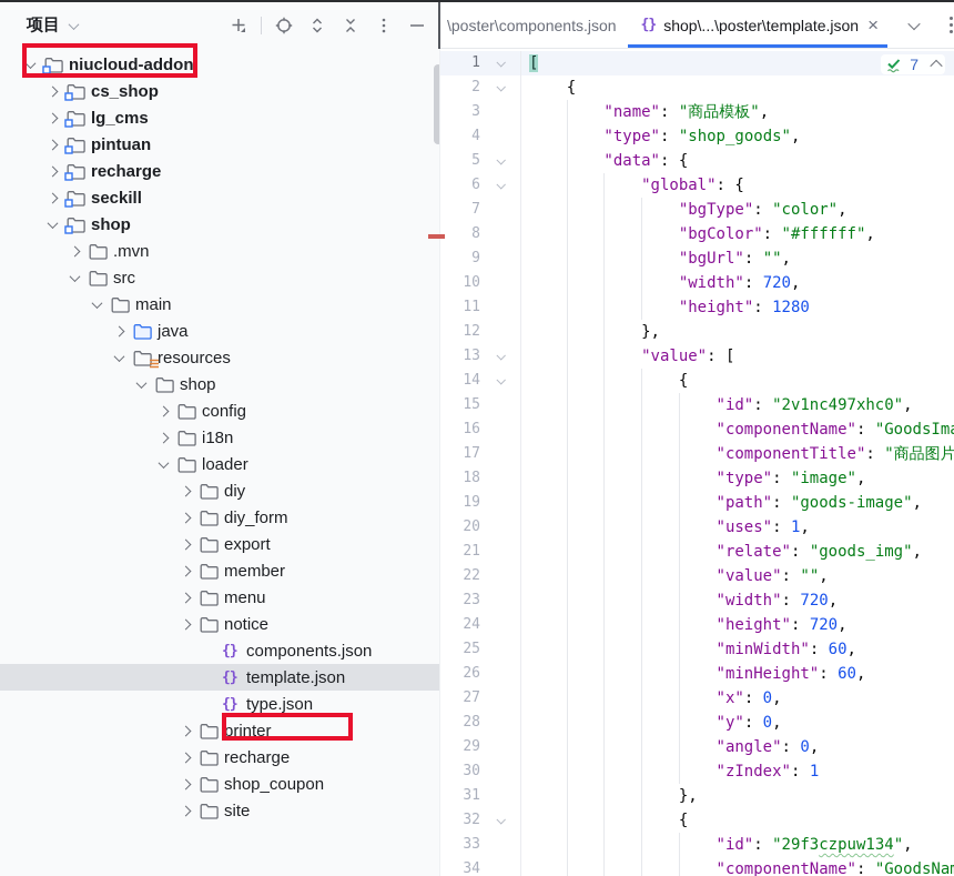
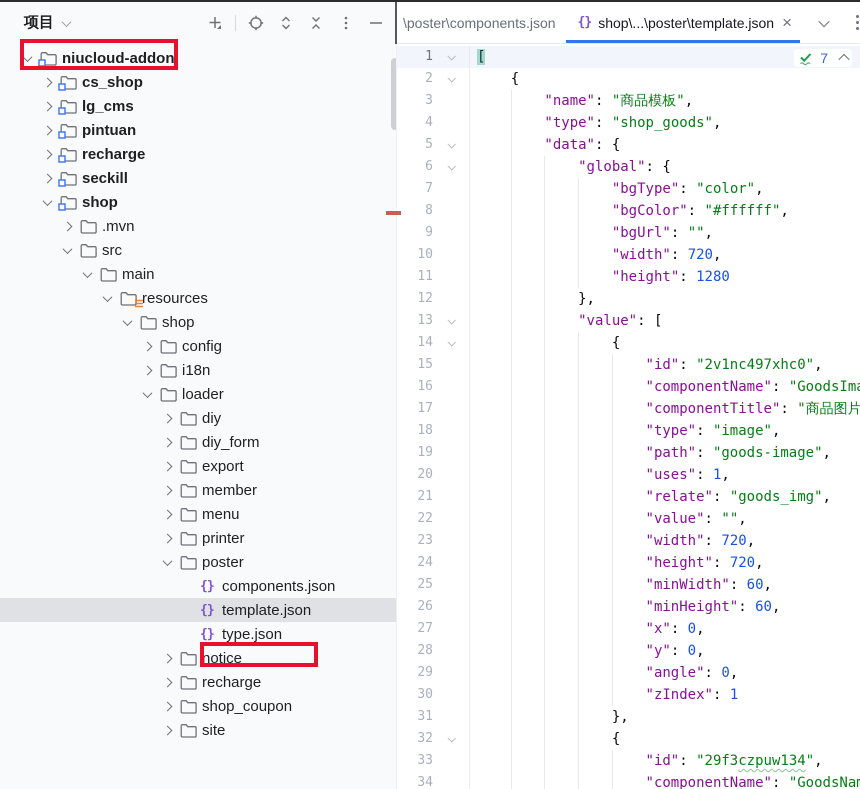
  项目
  niucloud-addon
  cs_shop
  lg_cms
  pintuan
  recharge
  seckill
  shop
  .mvn
  src
  main
- java
  resources
  shop
  config
  i18n
  loader
  diy
  diy_form
  export
  member
  menu
- notice
+ printer
+ poster
  components.json
  template.json
  type.json
- printer
+ notice
  recharge
  shop_coupon
  site
  \poster\components.json
  shop\...\poster\template.json
  ×
  1
  [
  2
  {
  3
  "name": "商品模板",
  4
  "type": "shop_goods",
  5
  "data": {
  6
  "global": {
  7
  "bgType": "color",
  8
  "bgColor": "#ffffff",
  9
  "bgUrl": "",
  10
  "width": 720,
  11
  "height": 1280
  12
  },
  13
  "value": [
  14
  {
  15
  "id": "2v1nc497xhc0",
  16
  "componentName": "GoodsIm
  17
  "componentTitle": "商品图片
  18
  "type": "image",
  19
  "path": "goods-image",
  20
  "uses": 1,
  21
  "relate": "goods_img",
  22
  "value": "",
  23
  "width": 720,
  24
  "height": 720,
  25
  "minWidth": 60,
  26
  "minHeight": 60,
  27
  "x": 0,
  28
  "y": 0,
  29
  "angle": 0,
  30
  "zIndex": 1
  31
  },
  32
  {
  33
  "id": "29f3czpuw134",
  34
  "componentName": "GoodsNa
  7
